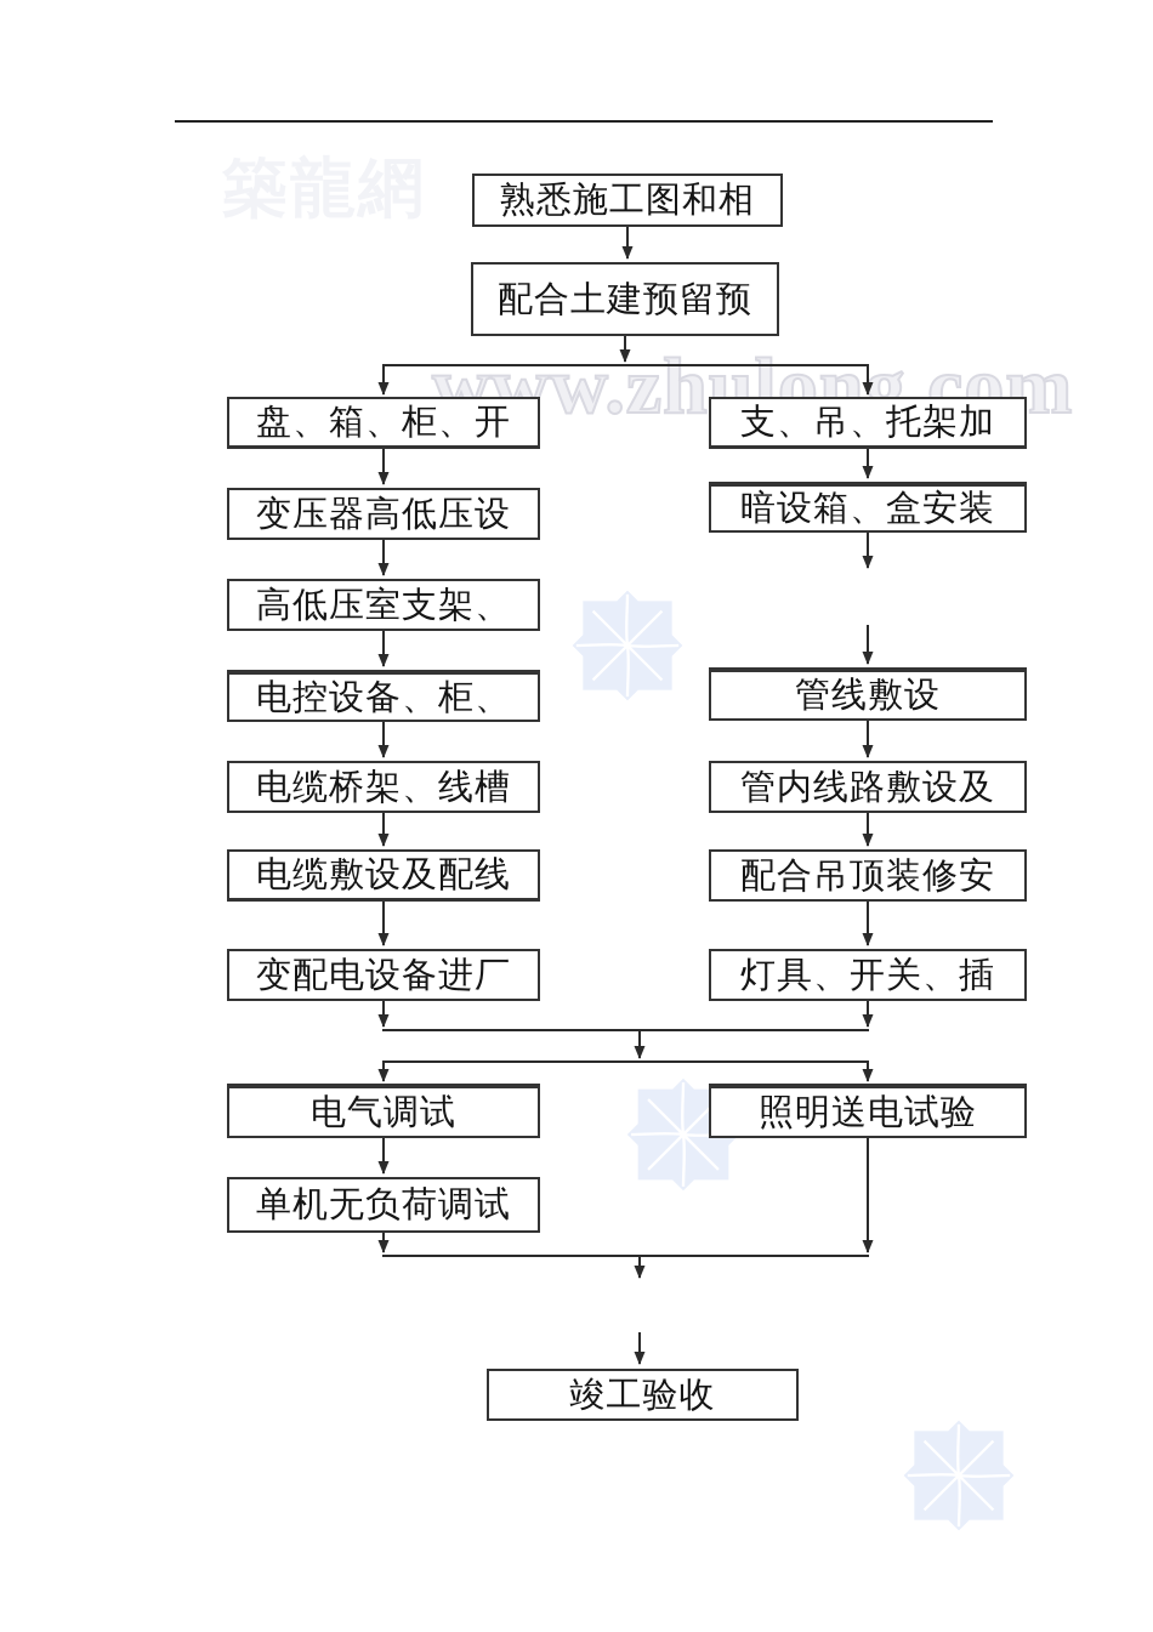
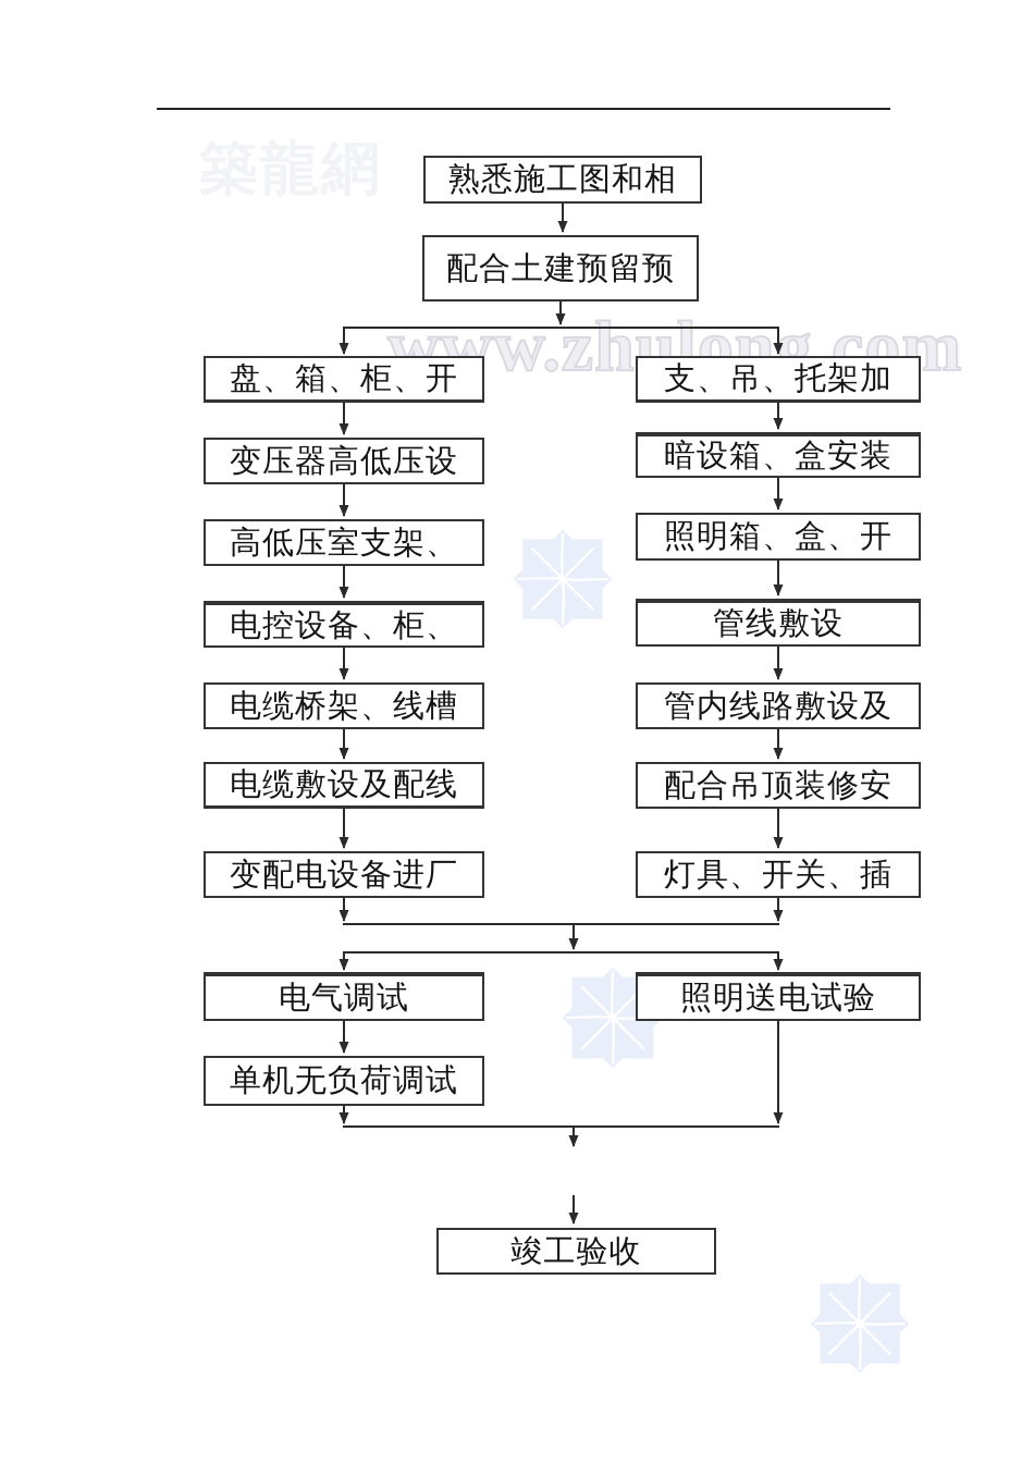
  www.zhulong.com
  熟悉施工图和相
  配合土建预留预
  盘、箱、柜、开
  变压器高低压设
  高低压室支架、
  电控设备、柜、
  电缆桥架、线槽
  电缆敷设及配线
  变配电设备进厂
  支、吊、托架加
  暗设箱、盒安装
+ 照明箱、盒、开
  管线敷设
  管内线路敷设及
  配合吊顶装修安
  灯具、开关、插
  电气调试
  照明送电试验
  单机无负荷调试
  竣工验收
